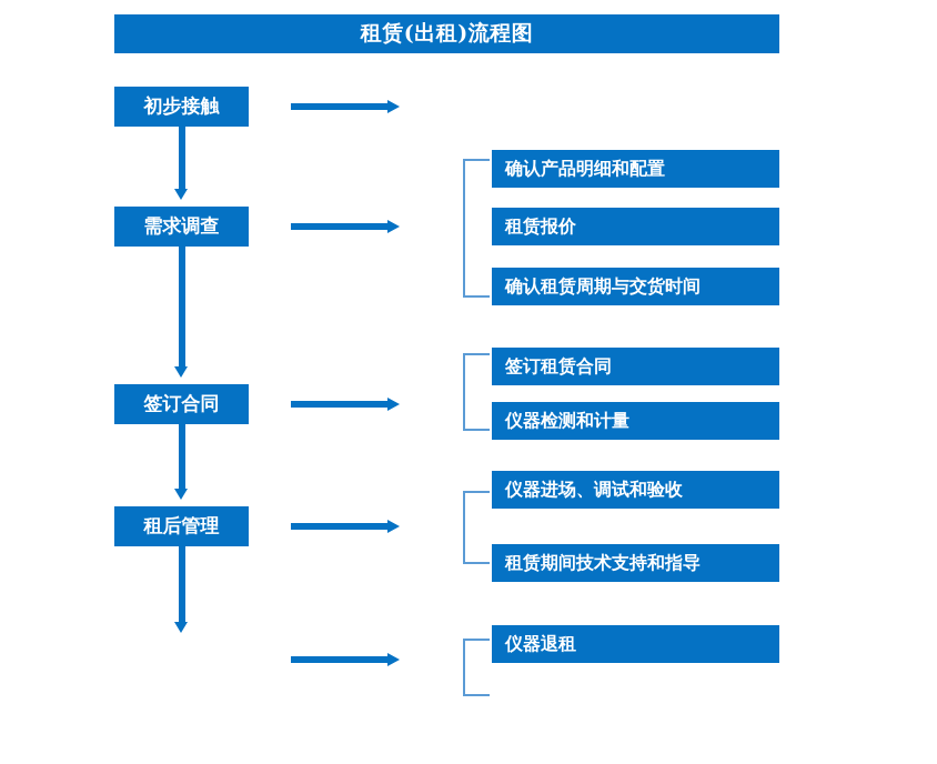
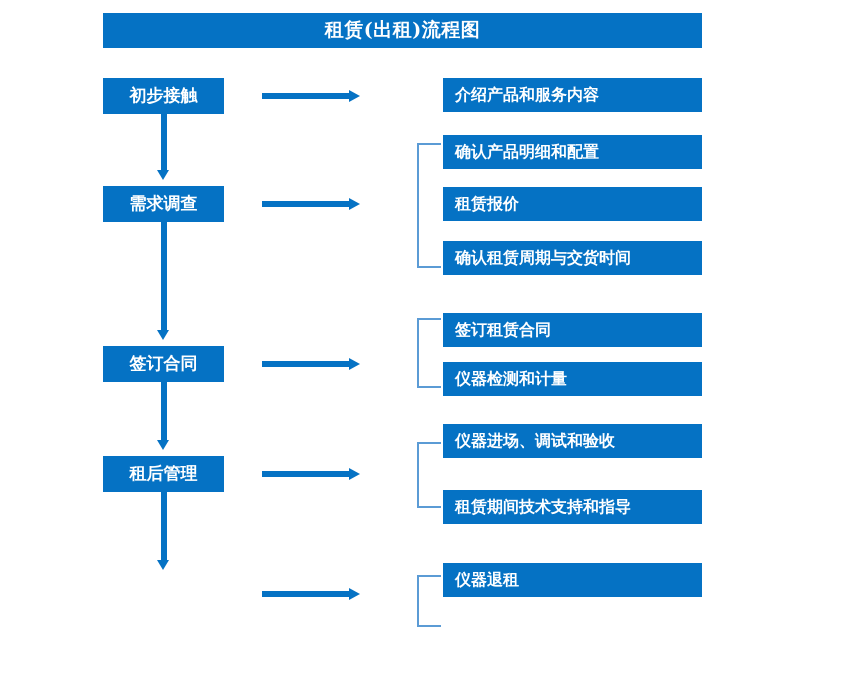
  租赁(出租)流程图
  初步接触
  需求调查
  签订合同
  租后管理
+ 介绍产品和服务内容
  确认产品明细和配置
  租赁报价
  确认租赁周期与交货时间
  签订租赁合同
  仪器检测和计量
  仪器进场、调试和验收
  租赁期间技术支持和指导
  仪器退租
